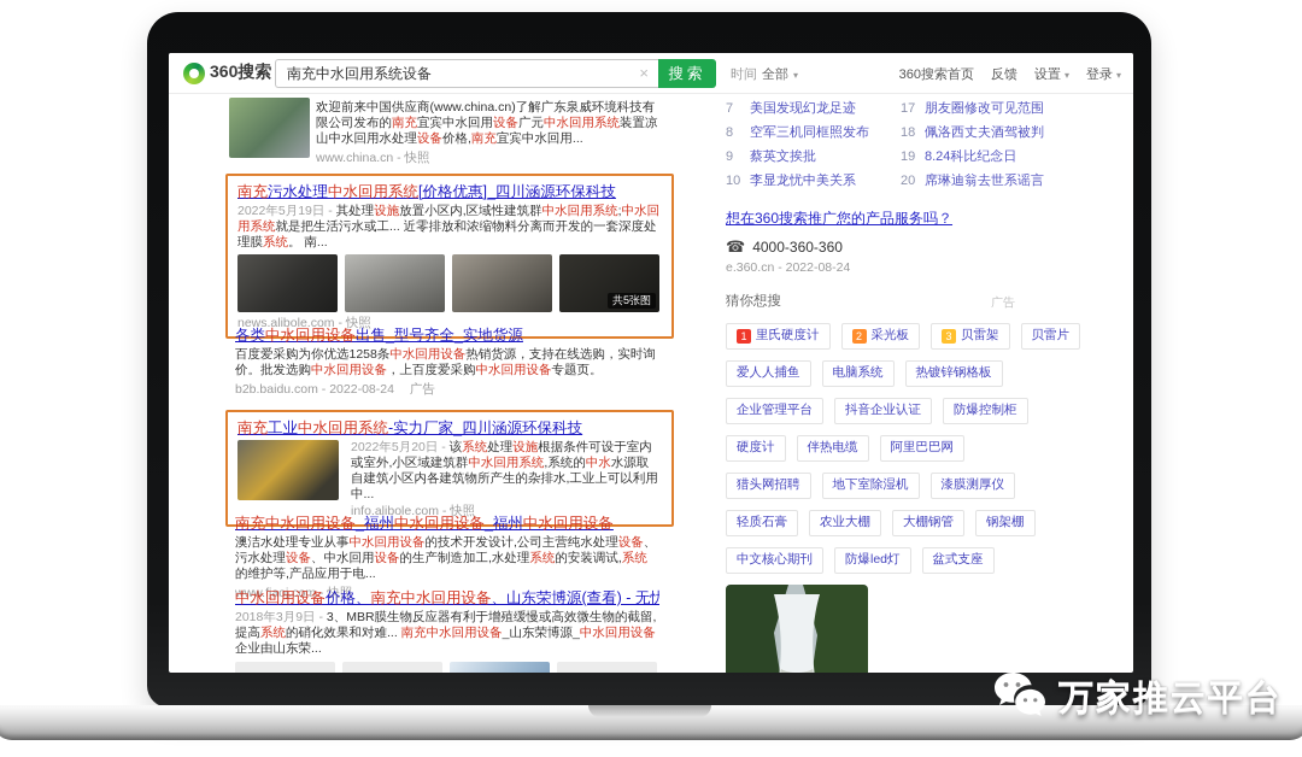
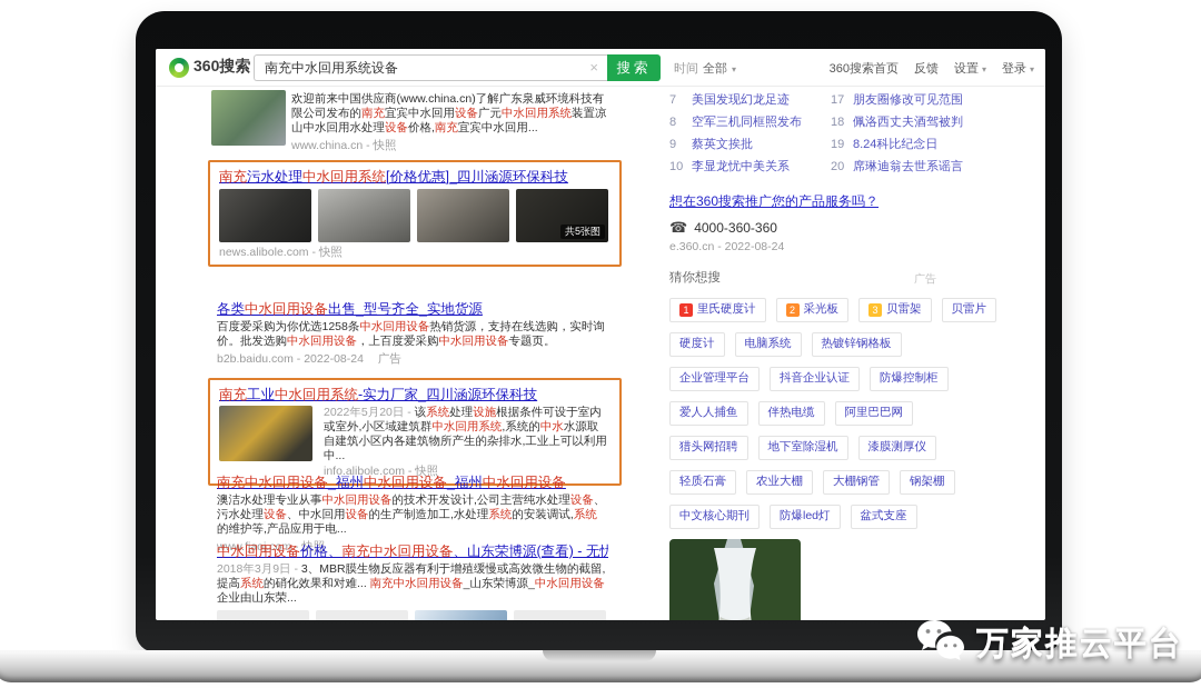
  360搜索
  南充中水回用系统设备
  ×
  搜索
  时间
  全部
  ▾
  360搜索首页
  反馈
  设置
  ▾
  登录
  ▾
  欢迎前来中国供应商(www.china.cn)了解广东泉威环境科技有限公司发布的南充宜宾中水回用设备广元中水回用系统装置凉山中水回用水处理设备价格,南充宜宾中水回用...
  www.china.cn - 快照
  南充污水处理中水回用系统[价格优惠]_四川涵源环保科技
- 2022年5月19日 - 其处理设施放置小区内,区域性建筑群中水回用系统;中水回用系统就是把生活污水或工... 近零排放和浓缩物料分离而开发的一套深度处理膜系统。 南...
  共5张图
  news.alibole.com - 快照
  各类中水回用设备出售_型号齐全_实地货源
  百度爱采购为你优选1258条中水回用设备热销货源，支持在线选购，实时询价。批发选购中水回用设备，上百度爱采购中水回用设备专题页。
  b2b.baidu.com - 2022-08-24 广告
  南充工业中水回用系统-实力厂家_四川涵源环保科技
  2022年5月20日 - 该系统处理设施根据条件可设于室内或室外,小区域建筑群中水回用系统,系统的中水水源取自建筑小区内各建筑物所产生的杂排水,工业上可以利用中...
  info.alibole.com - 快照
  南充中水回用设备_福州中水回用设备_福州中水回用设备
  澳洁水处理专业从事中水回用设备的技术开发设计,公司主营纯水处理设备、污水处理设备、中水回用设备的生产制造加工,水处理系统的安装调试,系统的维护等,产品应用于电...
  www.fjaoj.com - 快照
  中水回用设备价格、南充中水回用设备、山东荣博源(查看) - 无忧
  2018年3月9日 - 3、MBR膜生物反应器有利于增殖缓慢或高效微生物的截留,提高系统的硝化效果和对难... 南充中水回用设备_山东荣博源_中水回用设备企业由山东荣...
  7
  美国发现幻龙足迹
  8
  空军三机同框照发布
  9
  蔡英文挨批
  10
  李显龙忧中美关系
  17
  朋友圈修改可见范围
  18
  佩洛西丈夫酒驾被判
  19
  8.24科比纪念日
  20
  席琳迪翁去世系谣言
  想在360搜索推广您的产品服务吗？
  ☎
  4000-360-360
  e.360.cn - 2022-08-24
  猜你想搜
  广告
  1
  里氏硬度计
  2
  采光板
  3
  贝雷架
  贝雷片
- 爱人人捕鱼
+ 硬度计
  电脑系统
  热镀锌钢格板
  企业管理平台
  抖音企业认证
  防爆控制柜
- 硬度计
+ 爱人人捕鱼
  伴热电缆
  阿里巴巴网
  猎头网招聘
  地下室除湿机
  漆膜测厚仪
  轻质石膏
  农业大棚
  大棚钢管
  钢架棚
  中文核心期刊
  防爆led灯
  盆式支座
  万家推云平台
